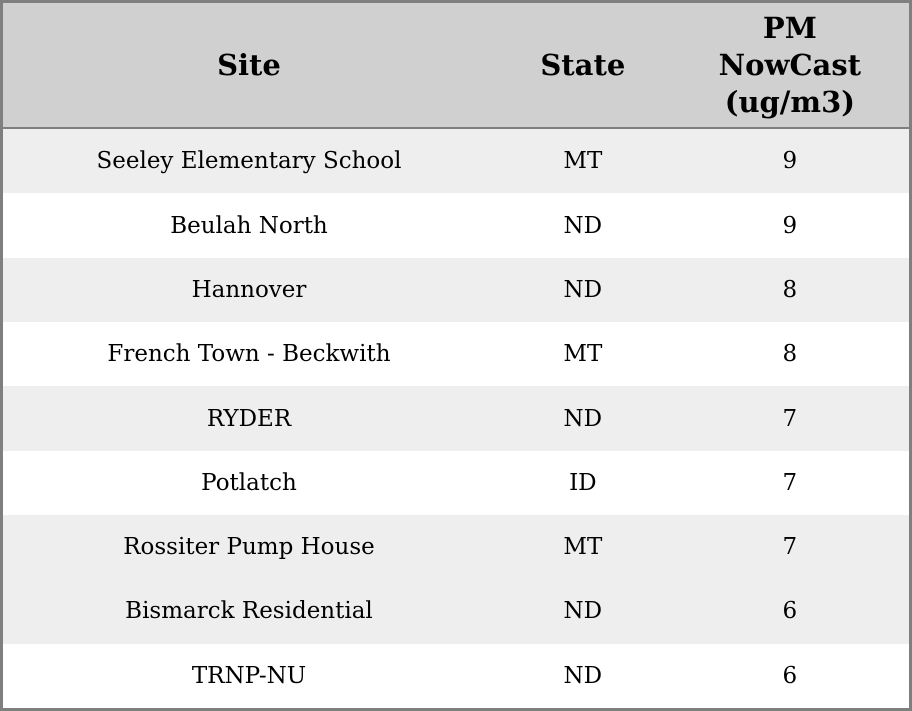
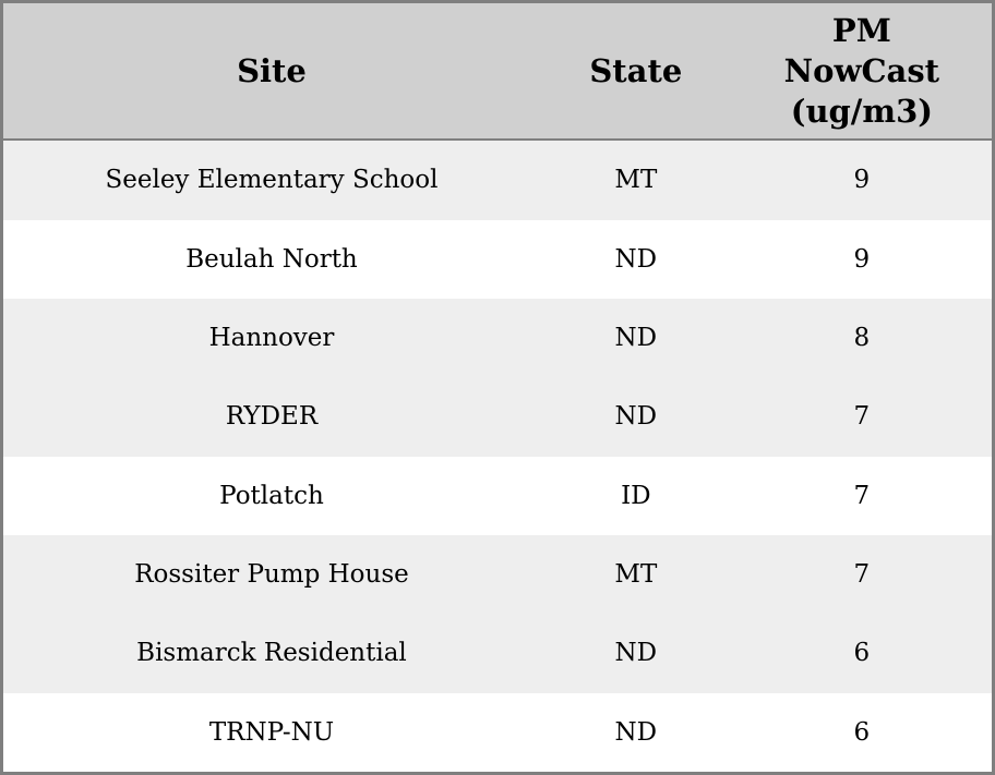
  Site	State	PM NowCast (ug/m3)
  Seeley Elementary School	MT	9
  Beulah North	ND	9
  Hannover	ND	8
- French Town - Beckwith	MT	8
  RYDER	ND	7
  Potlatch	ID	7
  Rossiter Pump House	MT	7
  Bismarck Residential	ND	6
  TRNP-NU	ND	6
